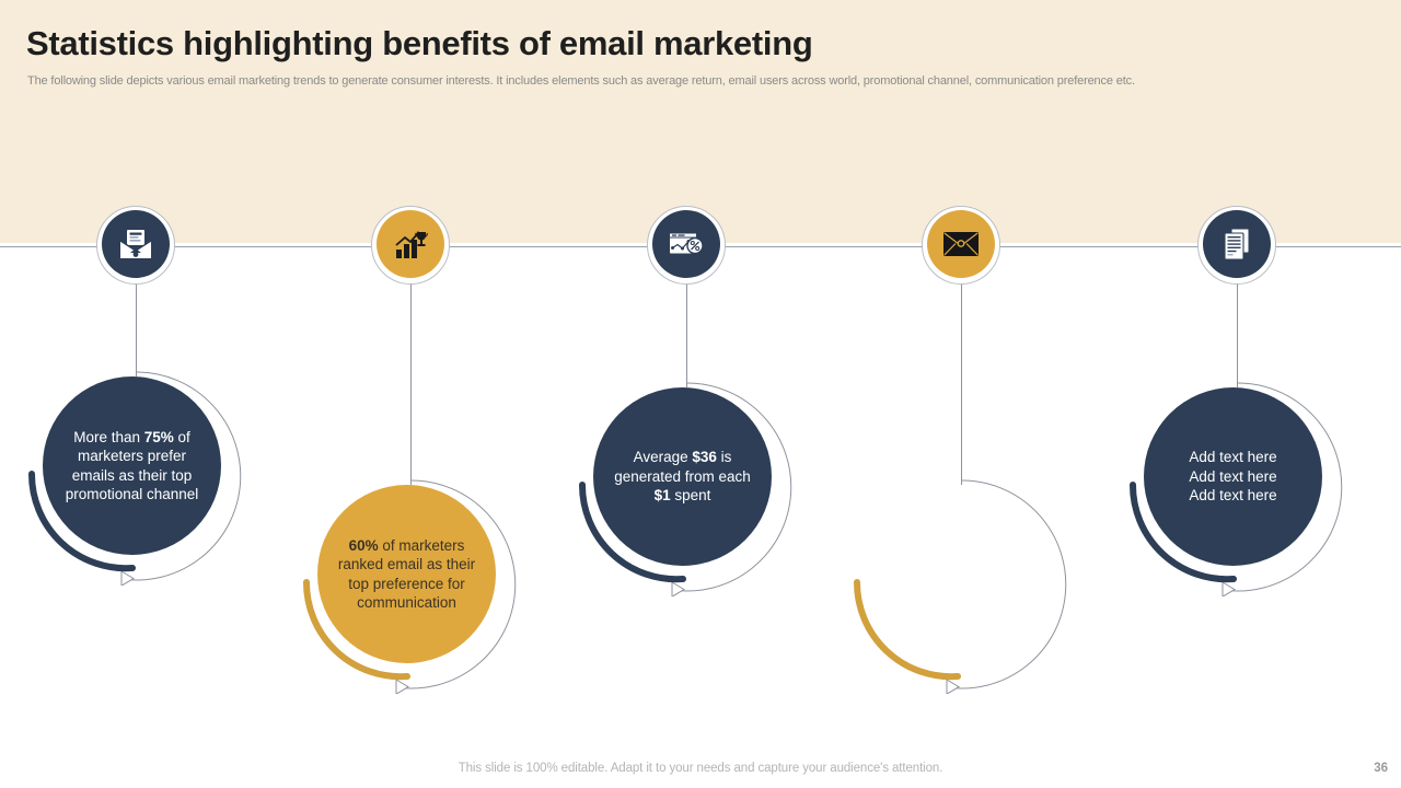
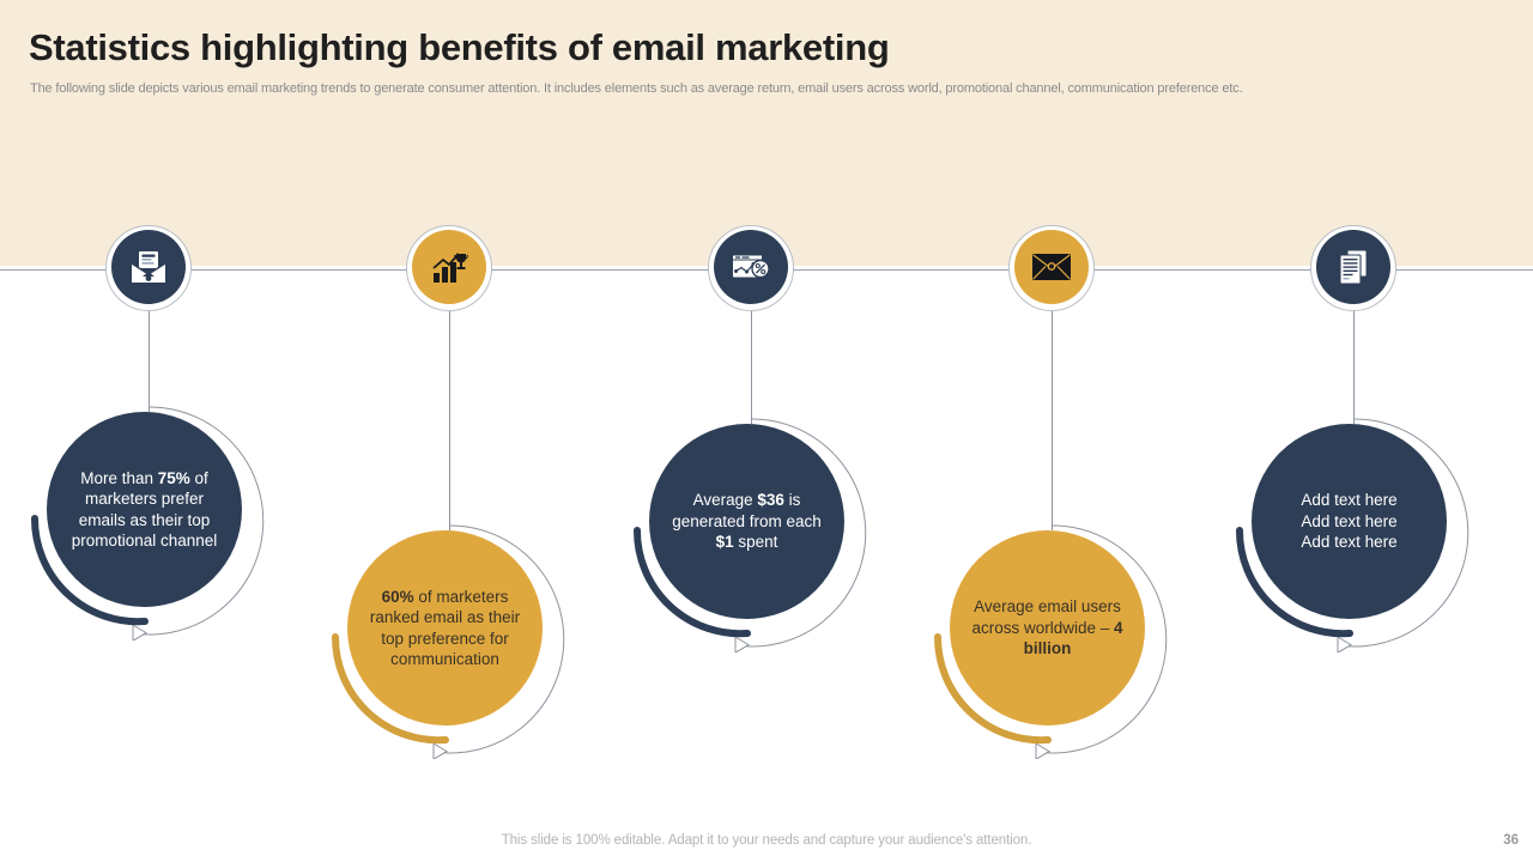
  Statistics highlighting benefits of email marketing
- The following slide depicts various email marketing trends to generate consumer interests. It includes elements such as average return, email users across world, promotional channel, communication preference etc.
+ The following slide depicts various email marketing trends to generate consumer attention. It includes elements such as average return, email users across world, promotional channel, communication preference etc.
  More than 75% of marketers prefer emails as their top promotional channel
  60% of marketers ranked email as their top preference for communication
  Average $36 is generated from each $1 spent
+ Average email users across worldwide – 4 billion
  Add text here
  Add text here
  Add text here
  This slide is 100% editable. Adapt it to your needs and capture your audience's attention.
  36
